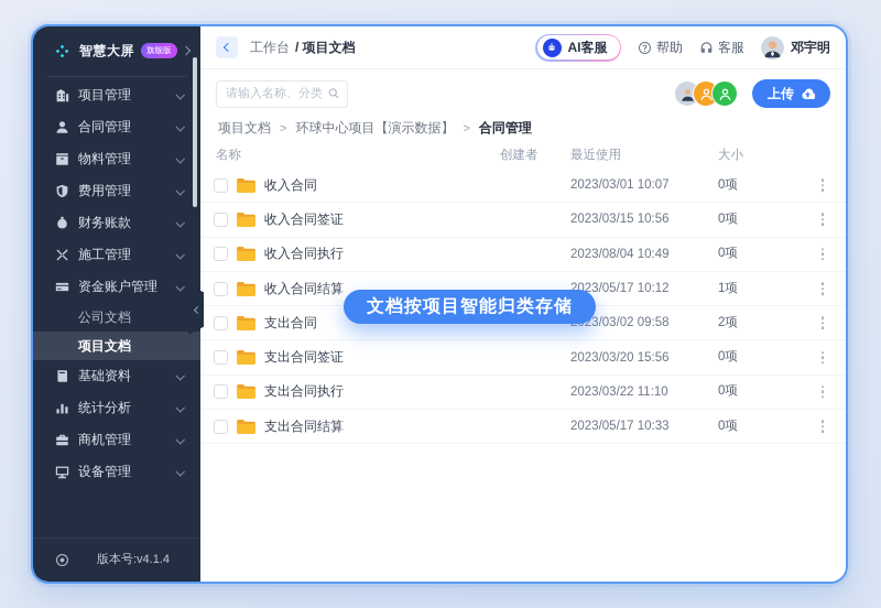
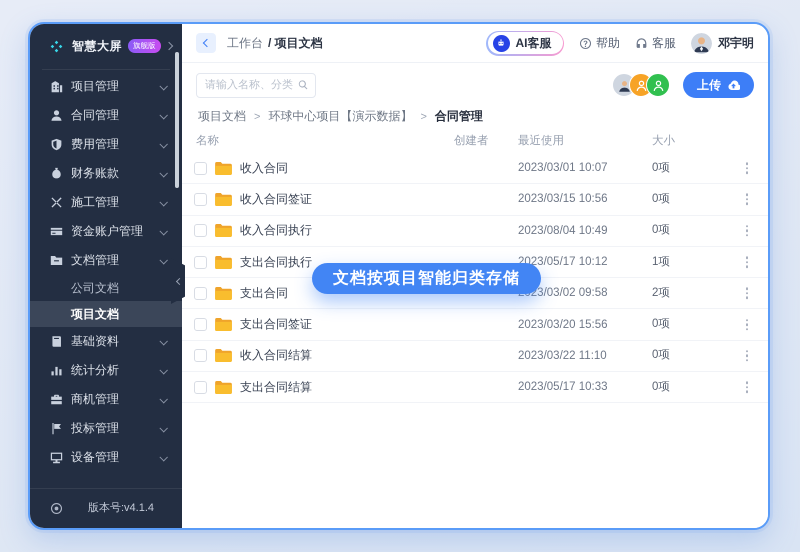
  智慧大屏
  旗舰版
  项目管理
  合同管理
- 物料管理
  费用管理
  财务账款
  施工管理
  资金账户管理
+ 文档管理
  公司文档
  项目文档
  基础资料
  统计分析
  商机管理
+ 投标管理
  设备管理
  版本号:v4.1.4
  工作台
  / 项目文档
  AI客服
  帮助
  客服
  邓宇明
  请输入名称、分类
  上传
  项目文档
  >
  环球中心项目【演示数据】
  >
  合同管理
  名称
  创建者
  最近使用
  大小
  收入合同
  2023/03/01 10:07
  0项
  收入合同签证
  2023/03/15 10:56
  0项
  收入合同执行
  2023/08/04 10:49
  0项
- 收入合同结算
+ 支出合同执行
  023/05/17 10:12
  1项
  支出合同
  23/03/02 09:58
  2项
  支出合同签证
  2023/03/20 15:56
  0项
- 支出合同执行
+ 收入合同结算
  2023/03/22 11:10
  0项
  支出合同结算
  2023/05/17 10:33
  0项
  文档按项目智能归类存储
